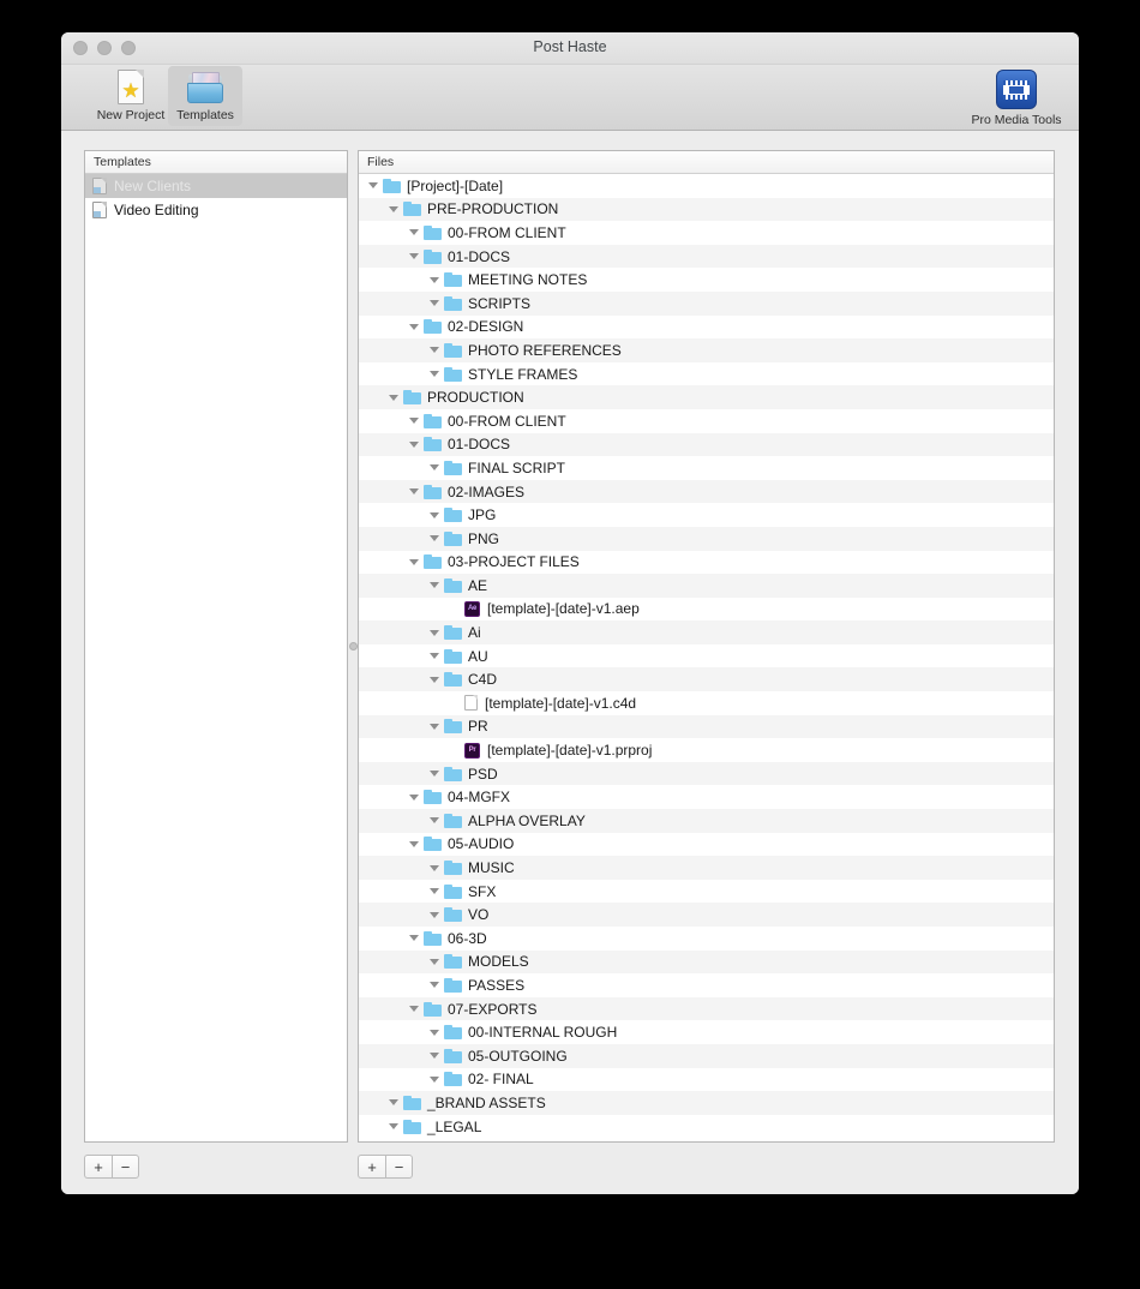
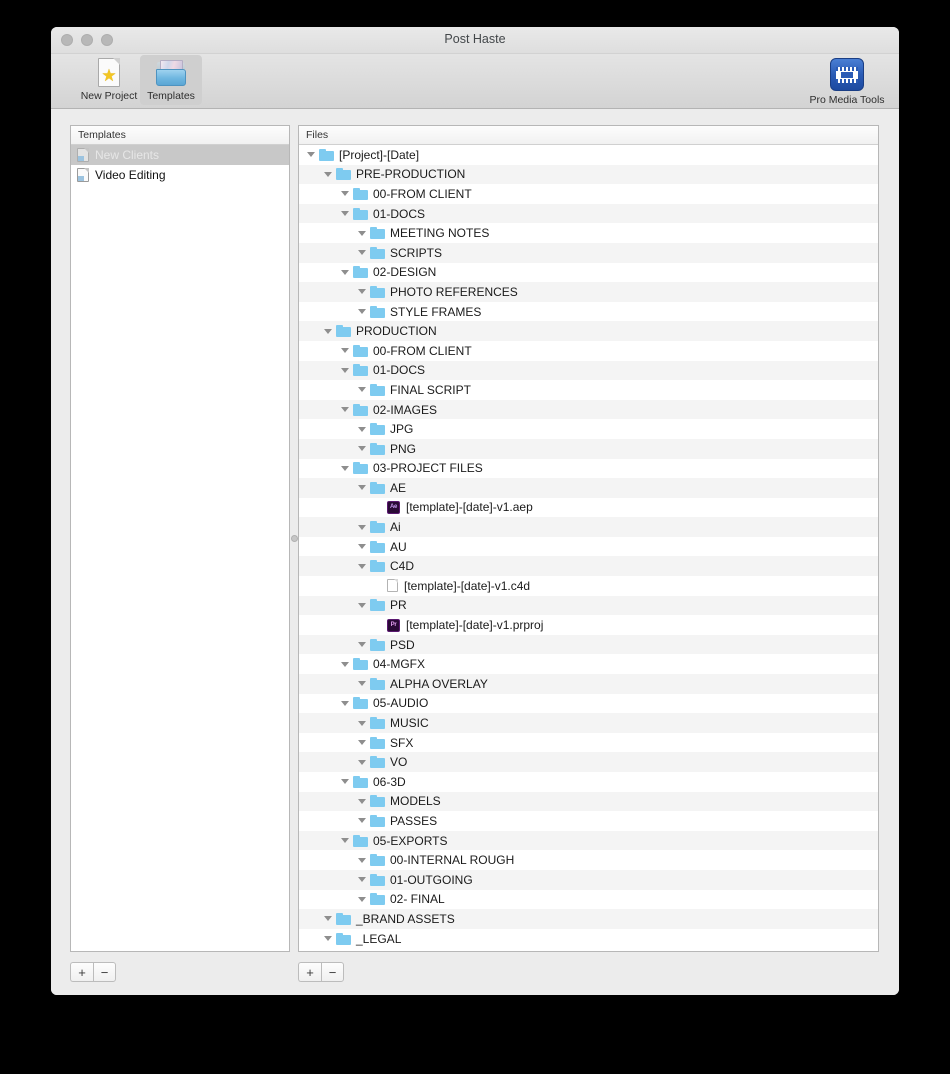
  Post Haste
  ★
  New Project
  Templates
  Pro Media Tools
  Templates
  New Clients
  Video Editing
  Files
  [Project]-[Date]
  PRE-PRODUCTION
  00-FROM CLIENT
  01-DOCS
  MEETING NOTES
  SCRIPTS
  02-DESIGN
  PHOTO REFERENCES
  STYLE FRAMES
  PRODUCTION
  00-FROM CLIENT
  01-DOCS
  FINAL SCRIPT
  02-IMAGES
  JPG
  PNG
  03-PROJECT FILES
  AE
  [template]-[date]-v1.aep
  Ai
  AU
  C4D
  [template]-[date]-v1.c4d
  PR
  [template]-[date]-v1.prproj
  PSD
  04-MGFX
  ALPHA OVERLAY
  05-AUDIO
  MUSIC
  SFX
  VO
  06-3D
  MODELS
  PASSES
- 07-EXPORTS
+ 05-EXPORTS
  00-INTERNAL ROUGH
- 05-OUTGOING
+ 01-OUTGOING
  02- FINAL
  _BRAND ASSETS
  _LEGAL
  +
  −
  +
  −
